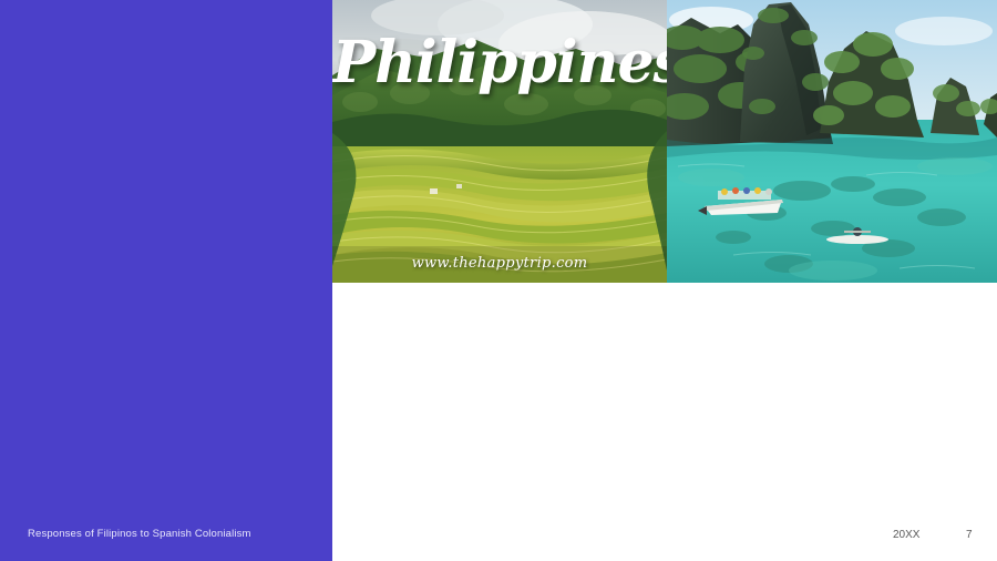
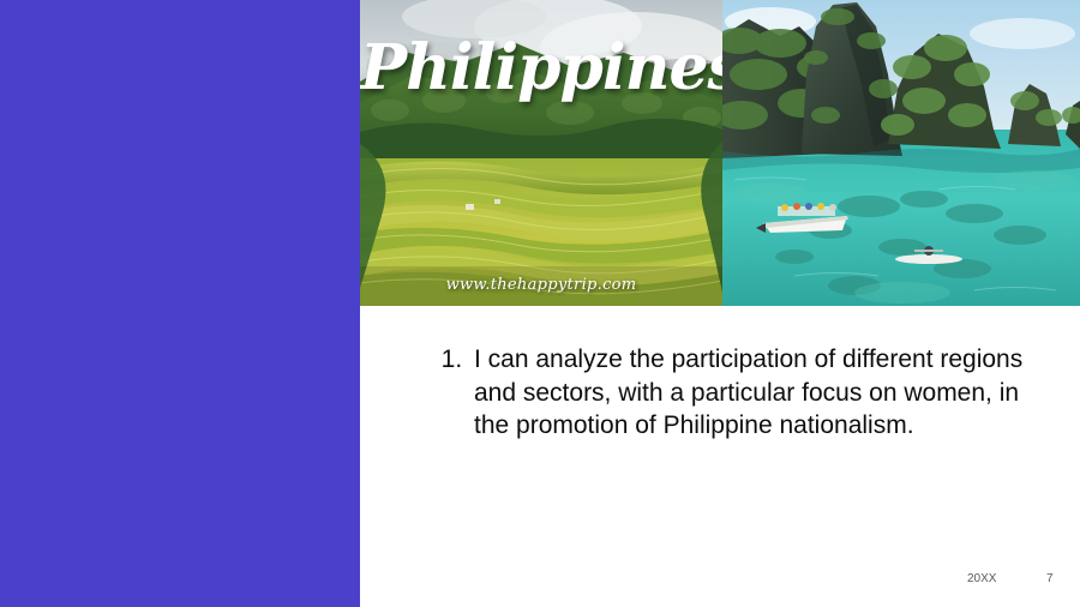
- Responses of Filipinos to Spanish Colonialism
  Philippine
  www.thehappytrip.com
+ I can analyze the participation of different regions and sectors, with a particular focus on women, in the promotion of Philippine nationalism.
  20XX
  7
